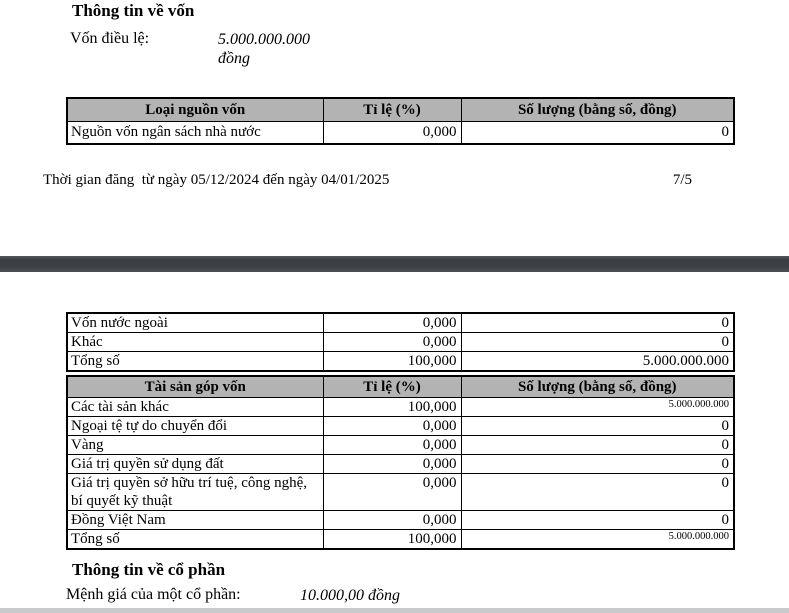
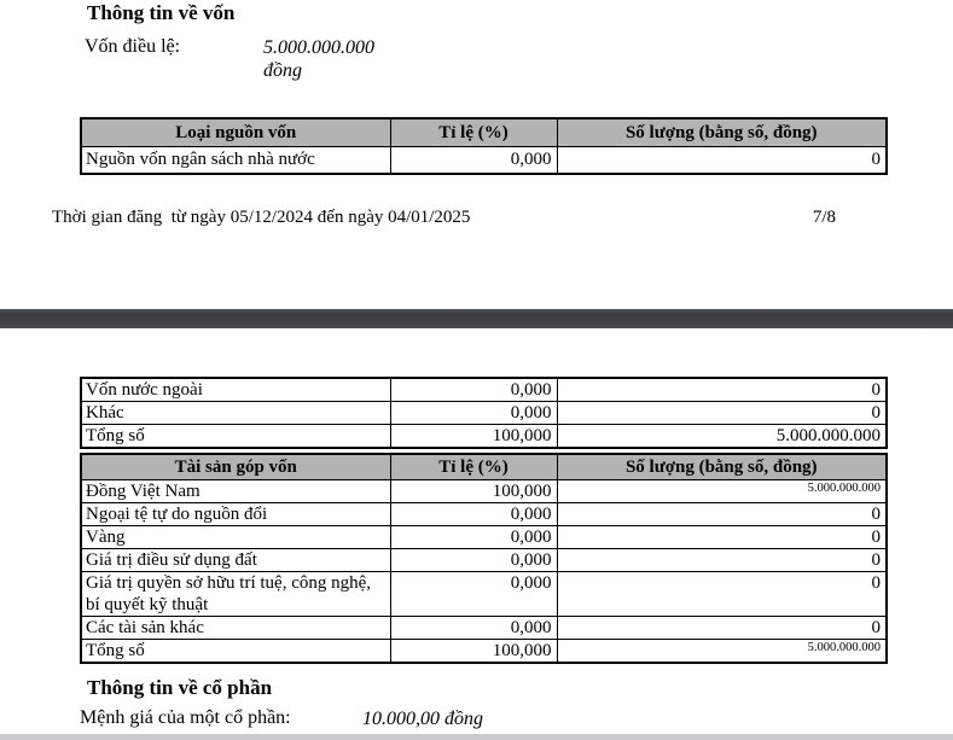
  Thông tin về vốn
  Vốn điều lệ:
  5.000.000.000 đồng
  Loại nguồn vốn	Tỉ lệ (%)	Số lượng (bằng số, đồng)
  Nguồn vốn ngân sách nhà nước	0,000	0
  Thời gian đăng từ ngày 05/12/2024 đến ngày 04/01/2025
- 7/5
+ 7/8
  Vốn nước ngoài	0,000	0
  Khác	0,000	0
  Tổng số	100,000	5.000.000.000
  Tài sản góp vốn	Tỉ lệ (%)	Số lượng (bằng số, đồng)
- Các tài sản khác	100,000	5.000.000.000
+ Đồng Việt Nam	100,000	5.000.000.000
- Ngoại tệ tự do chuyển đổi	0,000	0
+ Ngoại tệ tự do nguồn đổi	0,000	0
  Vàng	0,000	0
- Giá trị quyền sử dụng đất	0,000	0
+ Giá trị điều sử dụng đất	0,000	0
  Giá trị quyền sở hữu trí tuệ, công nghệ, bí quyết kỹ thuật	0,000	0
- Đồng Việt Nam	0,000	0
+ Các tài sản khác	0,000	0
  Tổng số	100,000	5.000.000.000
  Thông tin về cổ phần
  Mệnh giá của một cổ phần:
  10.000,00 đồng
